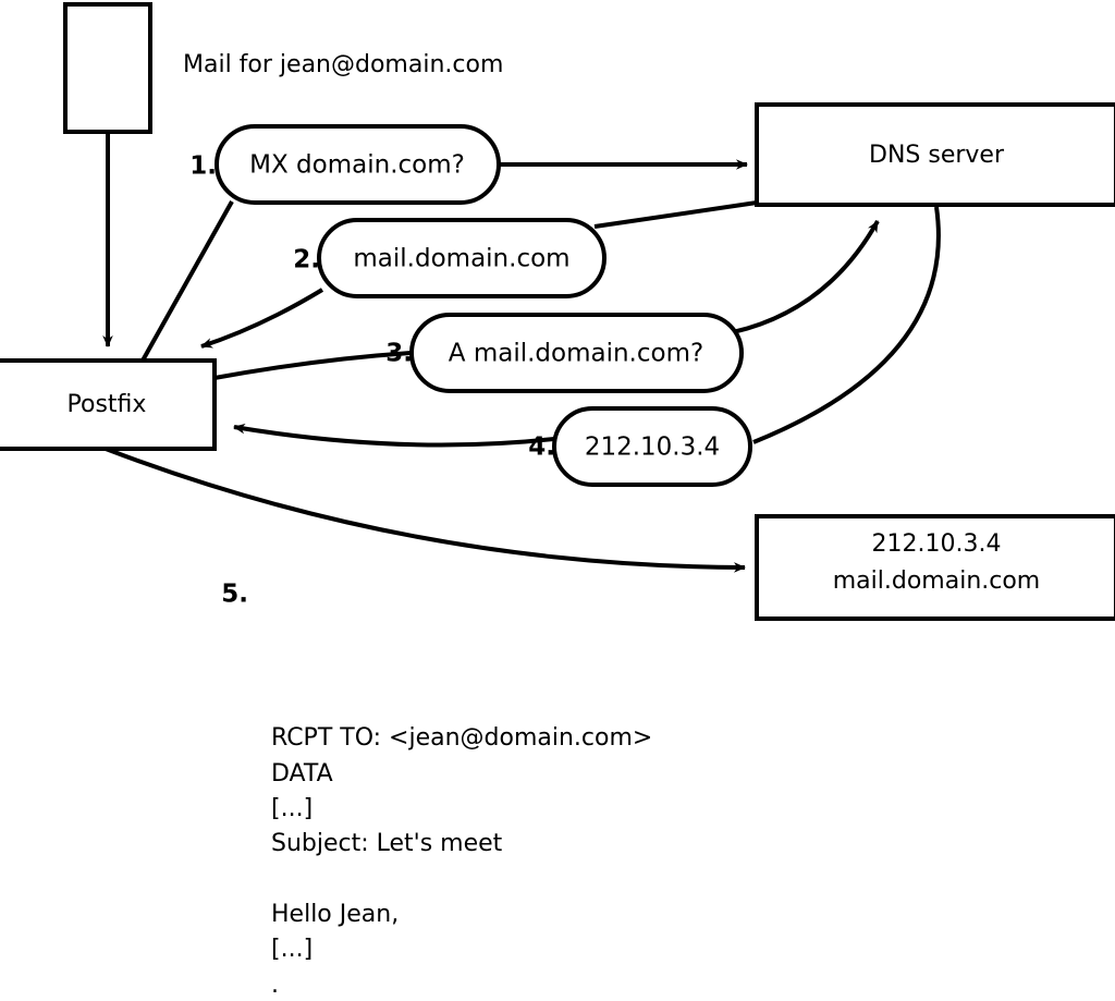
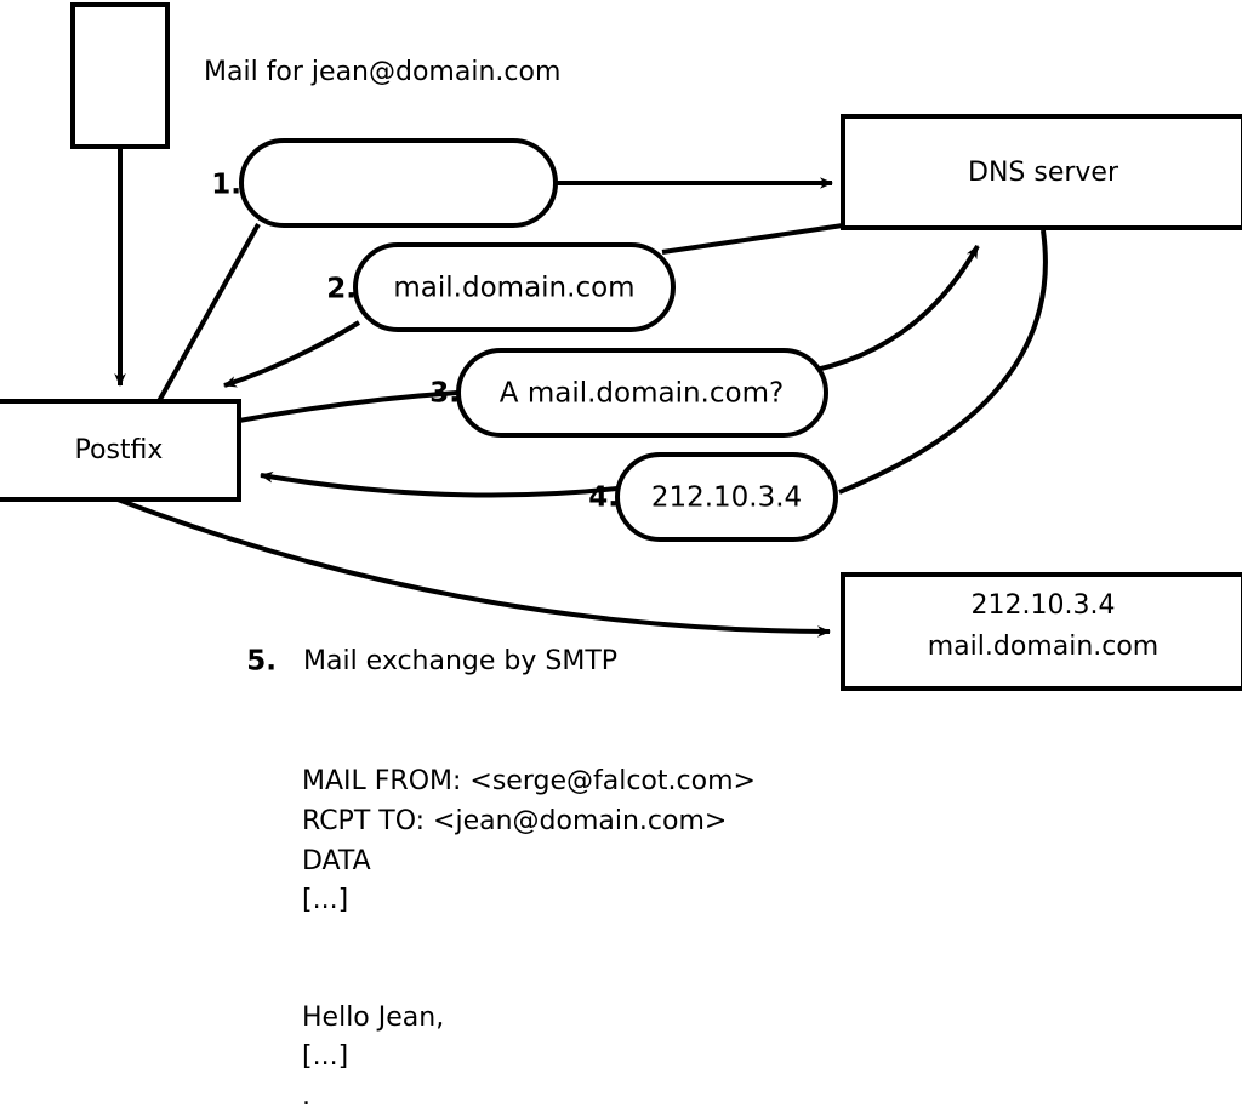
  Postfix
  DNS server
  212.10.3.4
  mail.domain.com
- MX domain.com?
  1.
  mail.domain.com
  2.
  A mail.domain.com?
  3.
  212.10.3.4
  4.
  Mail for jean@domain.com
  5.
+ Mail exchange by SMTP
+ MAIL FROM: <serge@falcot.com>
  RCPT TO: <jean@domain.com>
  DATA
  [...]
- Subject: Let's meet
  Hello Jean,
  [...]
  .
